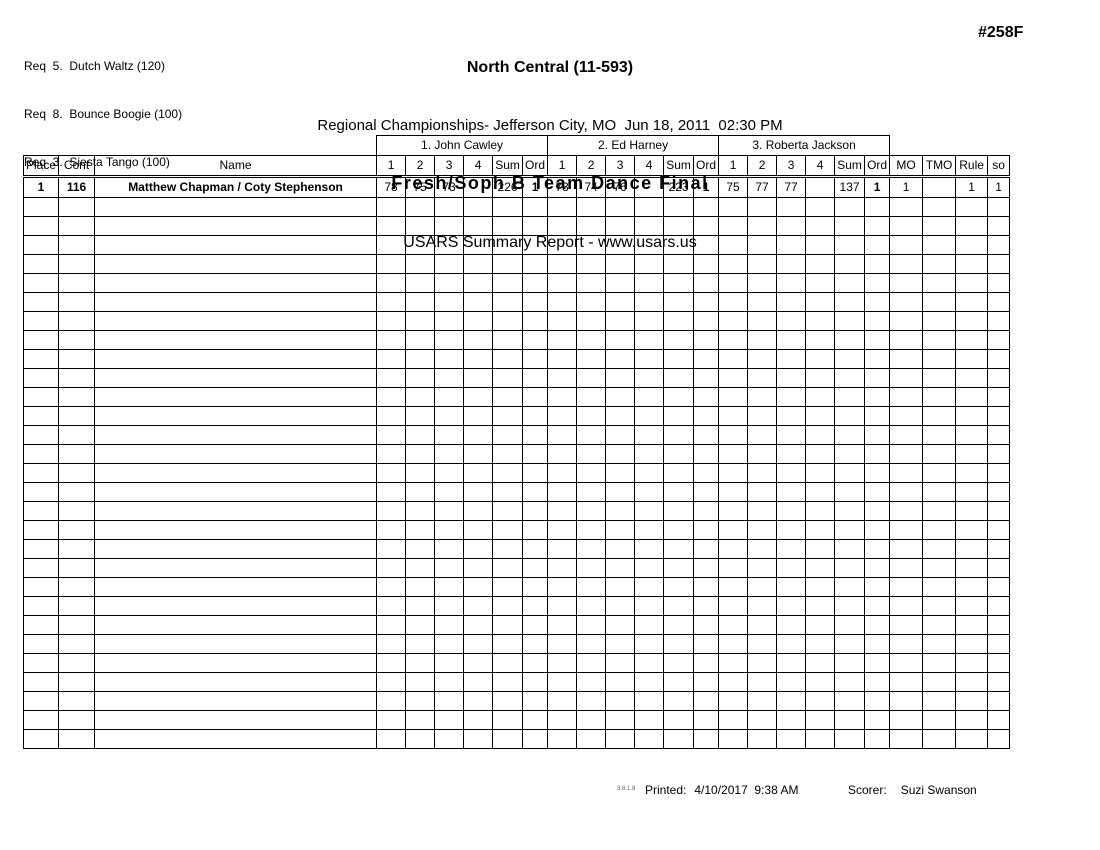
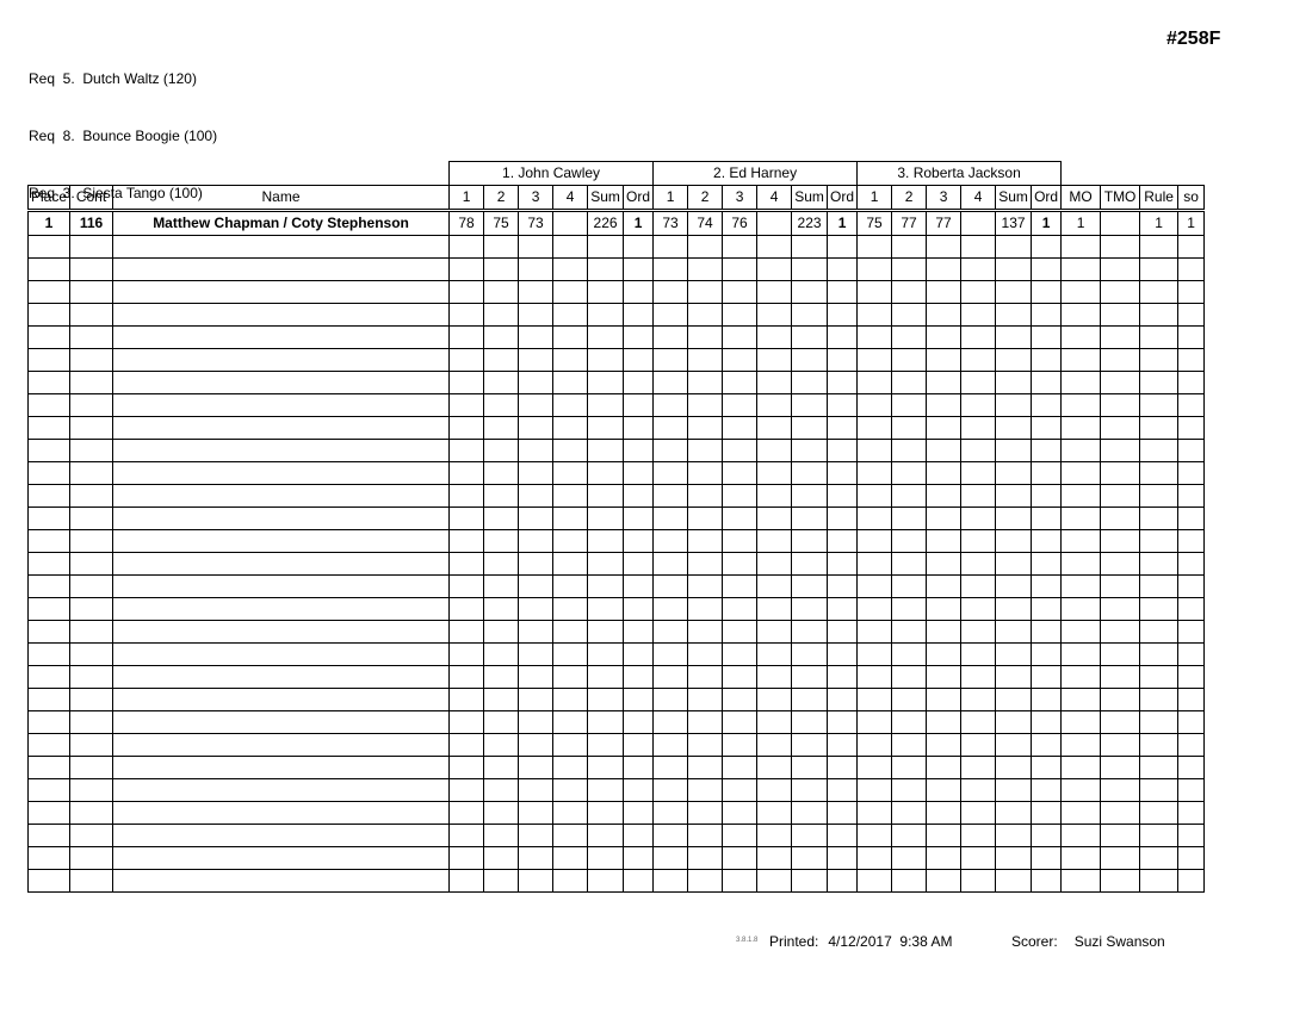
  Req 5. Dutch Waltz (120)
  Req 8. Bounce Boogie (100)
  Req 3. Siesta Tango (100)
- North Central (11-593)
- Regional Championships- Jefferson City, MO Jun 18, 2011 02:30 PM
- Fresh/Soph B Team Dance Final
- USARS Summary Report - www.usars.us
  #258F
  	1. John Cawley	2. Ed Harney	3. Roberta Jackson
  Place	Cont	Name	1	2	3	4	Sum	Ord	1	2	3	4	Sum	Ord	1	2	3	4	Sum	Ord	MO	TMO	Rule	so
  1	116	Matthew Chapman / Coty Stephenson	78	75	73		226	1	73	74	76		223	1	75	77	77		137	1	1		1	1
- Printed: 4/10/2017 9:38 AM
+ Printed: 4/12/2017 9:38 AM
  Scorer: Suzi Swanson
